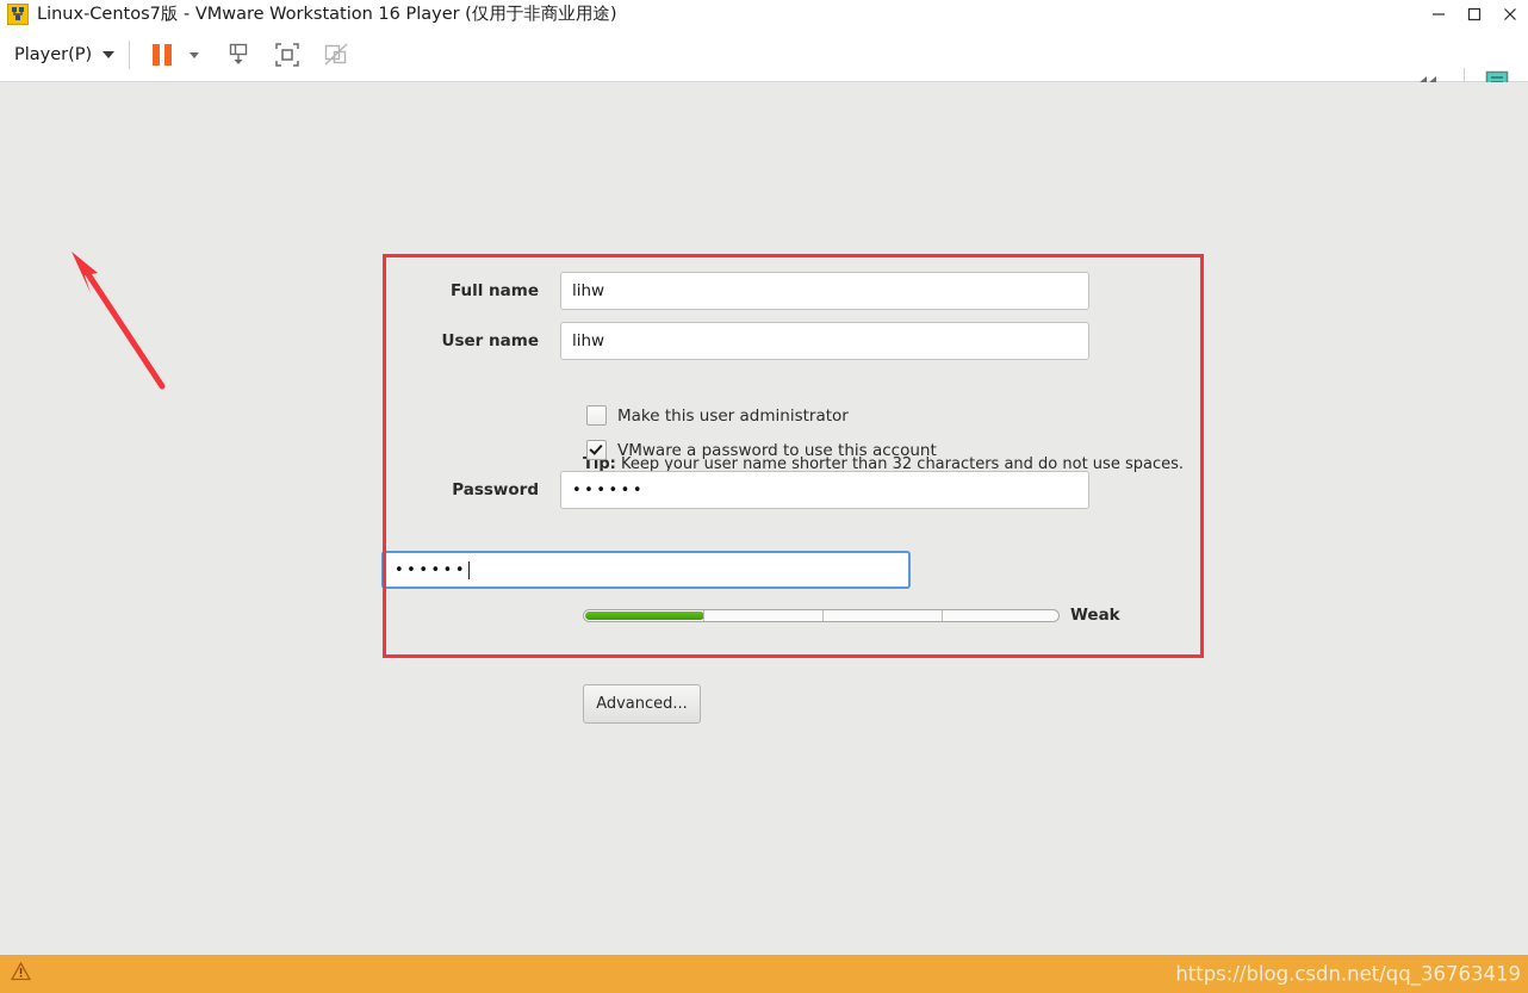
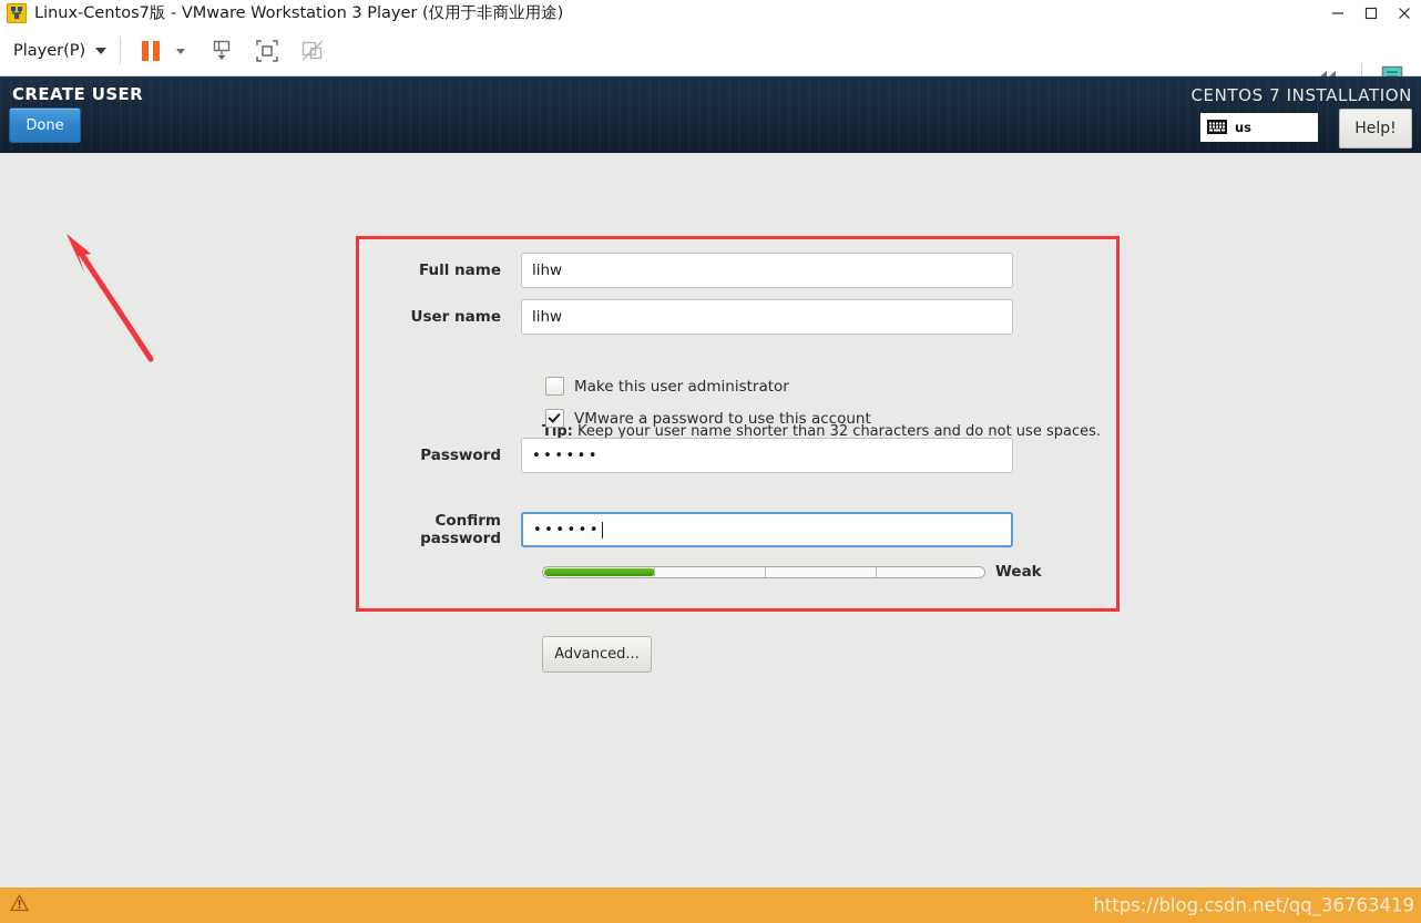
- Linux-Centos7版 - VMware Workstation 16 Player (仅用于非商业用途)
+ Linux-Centos7版 - VMware Workstation 3 Player (仅用于非商业用途)
  Player(P)
+ CREATE USER
+ Done
+ CENTOS 7 INSTALLATION
+ us
+ Help!
  Full name
  lihw
  User name
  lihw
  Tip: Keep your user name shorter than 32 characters and do not use spaces.
  Make this user administrator
  VMware a password to use this account
  Password
  ••••••
  Weak
+ Confirm password
  ••••••
  Advanced...
  https://blog.csdn.net/qq_36763419
